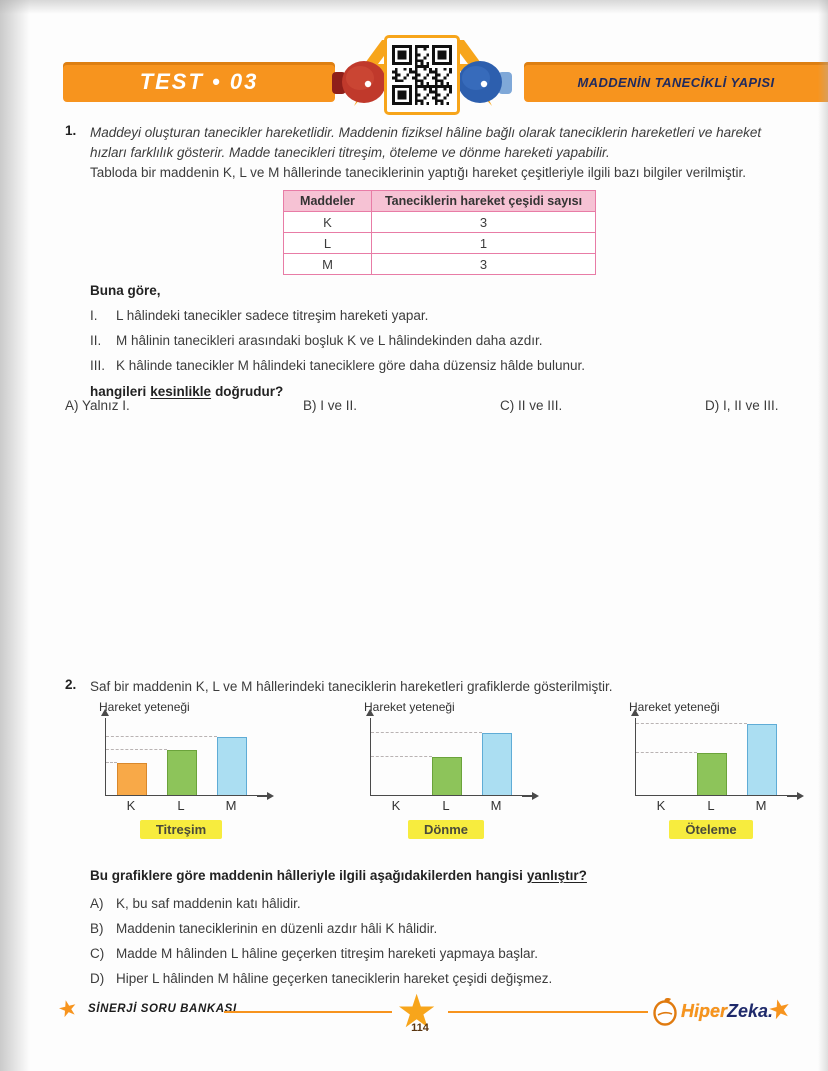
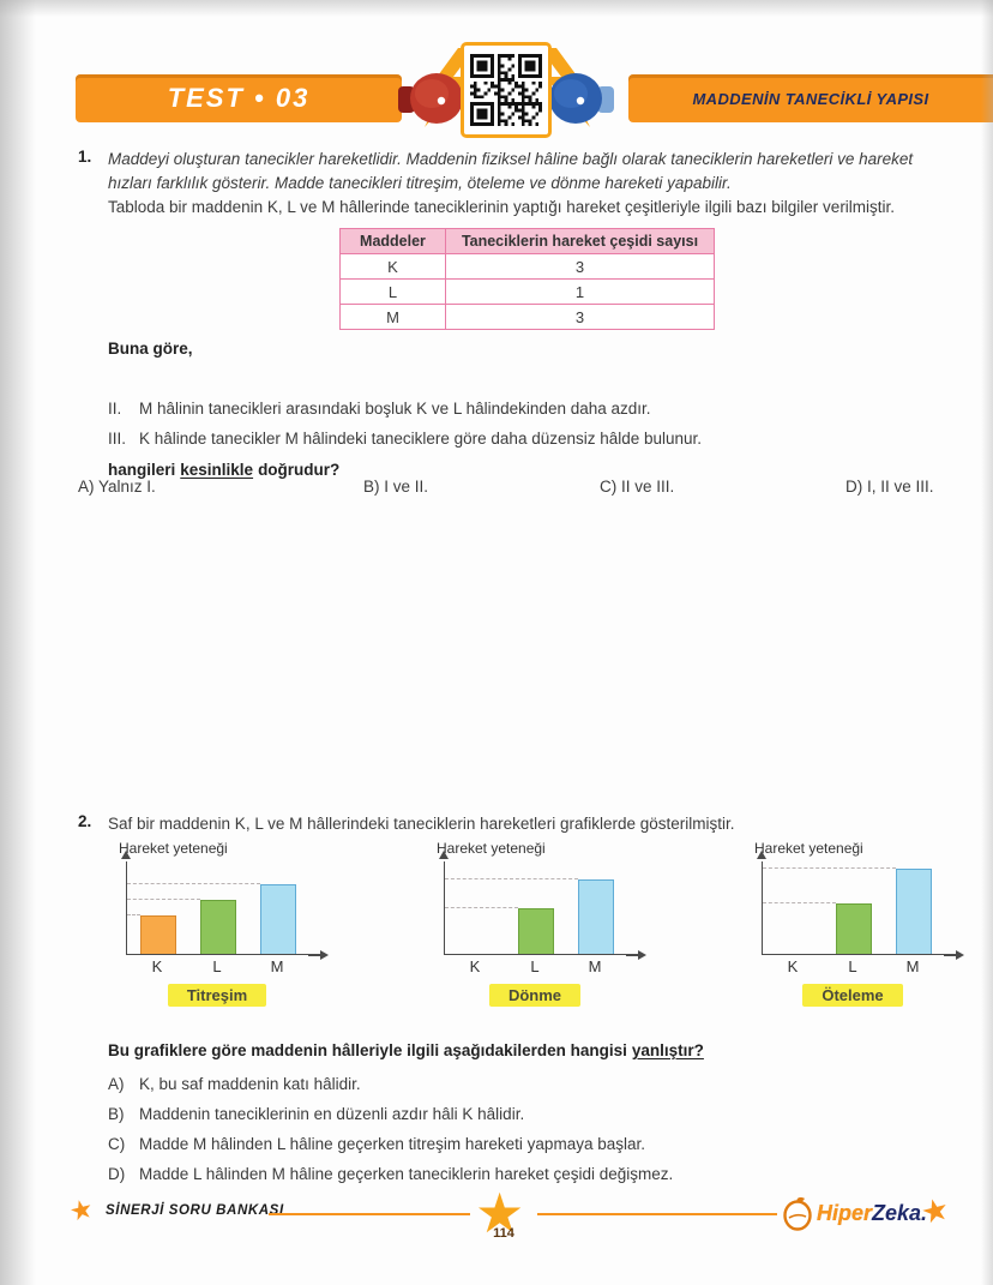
  TEST • 03
  MADDENİN TANECİKLİ YAPISI
  1.
  Maddeyi oluşturan tanecikler hareketlidir. Maddenin fiziksel hâline bağlı olarak taneciklerin hareketleri ve hareket hızları farklılık gösterir. Madde tanecikleri titreşim, öteleme ve dönme hareketi yapabilir.
  Tabloda bir maddenin K, L ve M hâllerinde taneciklerinin yaptığı hareket çeşitleriyle ilgili bazı bilgiler verilmiştir.
  Maddeler	Taneciklerin hareket çeşidi sayısı
  K	3
  L	1
  M	3
  Buna göre,
- I. L hâlindeki tanecikler sadece titreşim hareketi yapar.
  II. M hâlinin tanecikleri arasındaki boşluk K ve L hâlindekinden daha azdır.
  III. K hâlinde tanecikler M hâlindeki taneciklere göre daha düzensiz hâlde bulunur.
  hangileri kesinlikle doğrudur?
  A) Yalnız I.
  B) I ve II.
  C) II ve III.
  D) I, II ve III.
  2.
  Saf bir maddenin K, L ve M hâllerindeki taneciklerin hareketleri grafiklerde gösterilmiştir.
  Hareket yeteneği
  K
  L
  M
  Titreşim
  Hareket yeteneği
  K
  L
  M
  Dönme
  Hareket yeteneği
  K
  L
  M
  Öteleme
  Bu grafiklere göre maddenin hâlleriyle ilgili aşağıdakilerden hangisi yanlıştır?
  A) K, bu saf maddenin katı hâlidir.
  B) Maddenin taneciklerinin en düzenli azdır hâli K hâlidir.
  C) Madde M hâlinden L hâline geçerken titreşim hareketi yapmaya başlar.
- D) Hiper L hâlinden M hâline geçerken taneciklerin hareket çeşidi değişmez.
+ D) Madde L hâlinden M hâline geçerken taneciklerin hareket çeşidi değişmez.
  SİNERJİ SORU BANKASI
  ★
  114
  Hiper
  Zeka.
